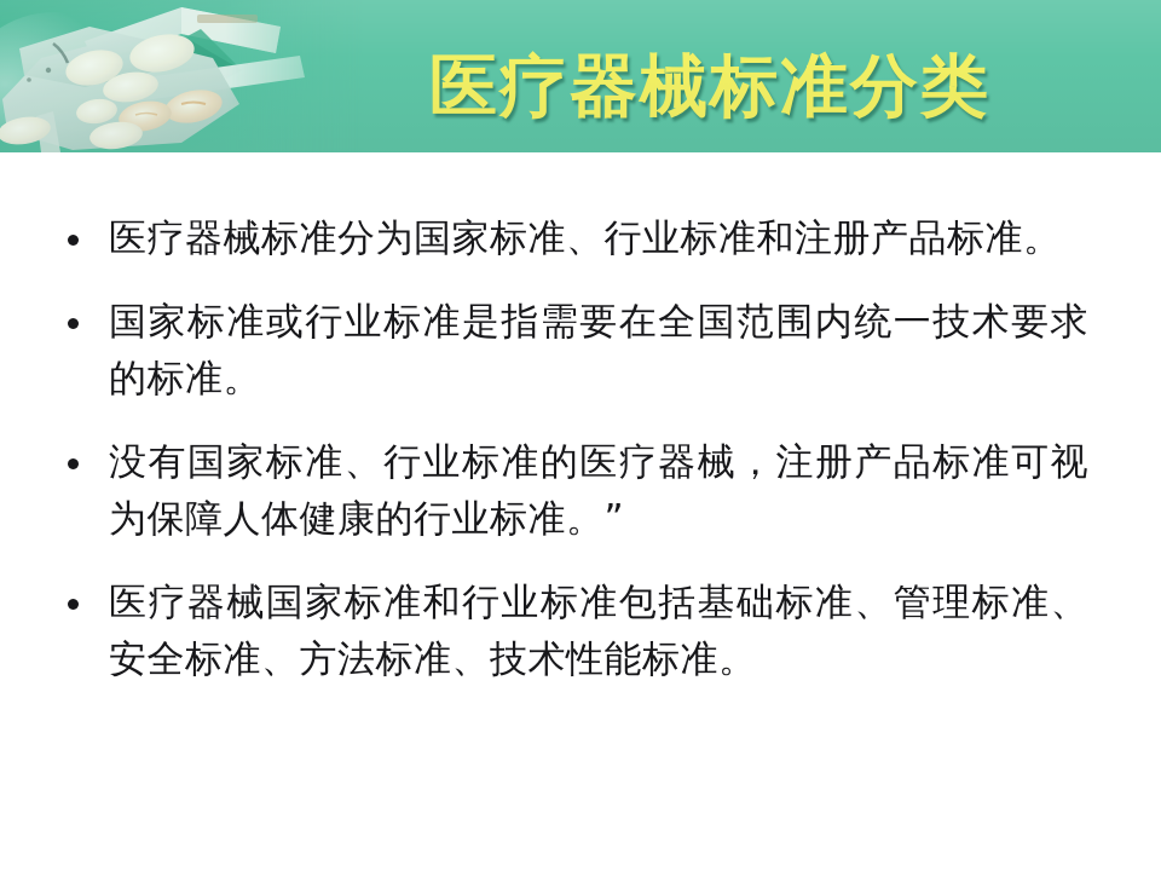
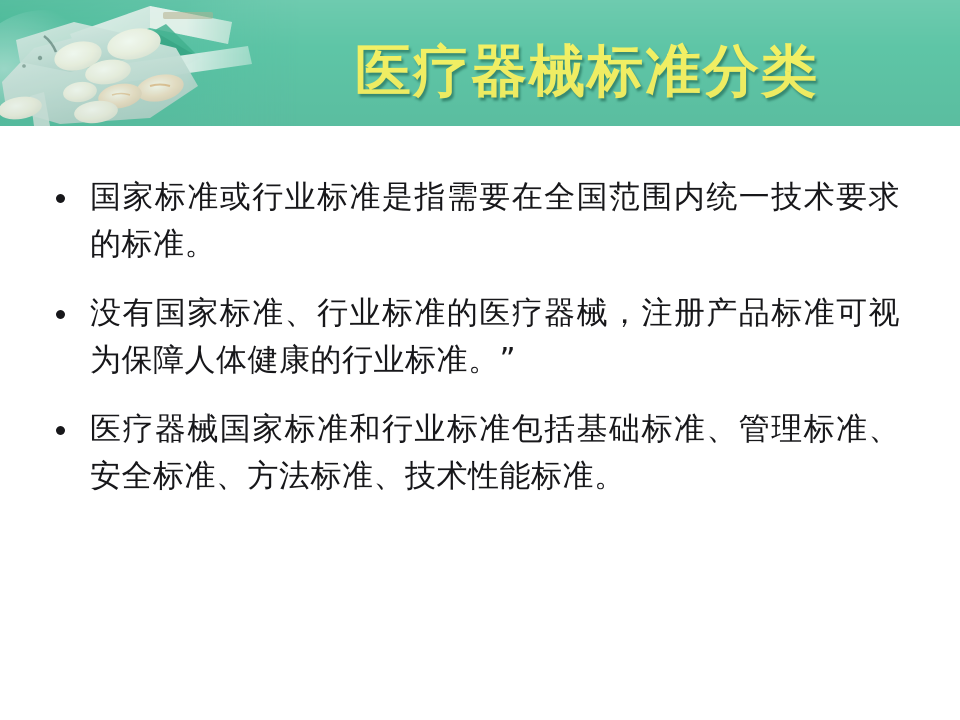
- 医疗器械标准分为国家标准、行业标准和注册产品标准。
  国家标准或行业标准是指需要在全国范围内统一技术要求的标准。
  没有国家标准、行业标准的医疗器械，注册产品标准可视为保障人体健康的行业标准。”
  医疗器械国家标准和行业标准包括基础标准、管理标准、安全标准、方法标准、技术性能标准。
